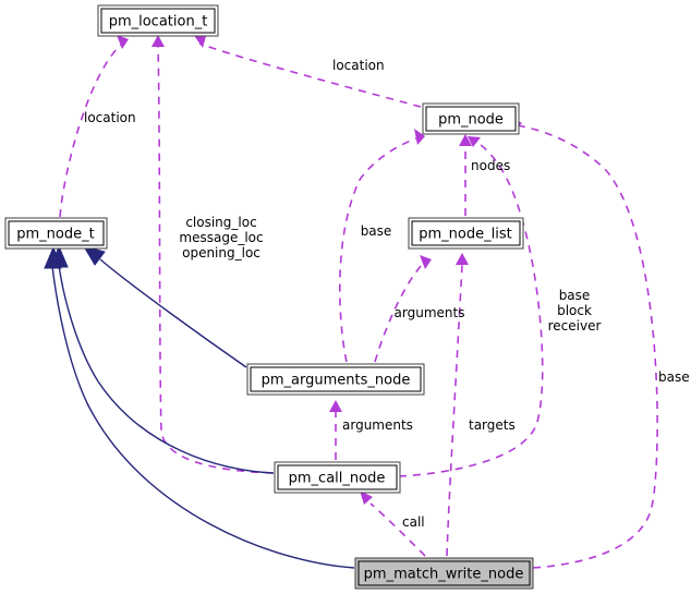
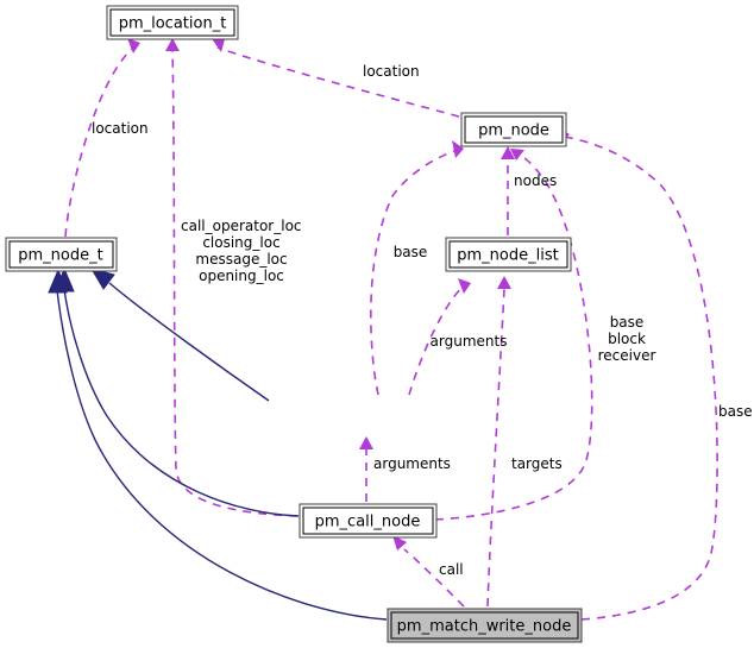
  pm_location_t
  pm_node
  pm_node_t
  pm_node_list
- pm_arguments_node
  pm_call_node
  pm_match_write_node
  location
  location
+ call_operator_loc
  closing_loc
  message_loc
  opening_loc
  nodes
  base
  base
  block
  receiver
  base
  arguments
  arguments
  targets
  call
